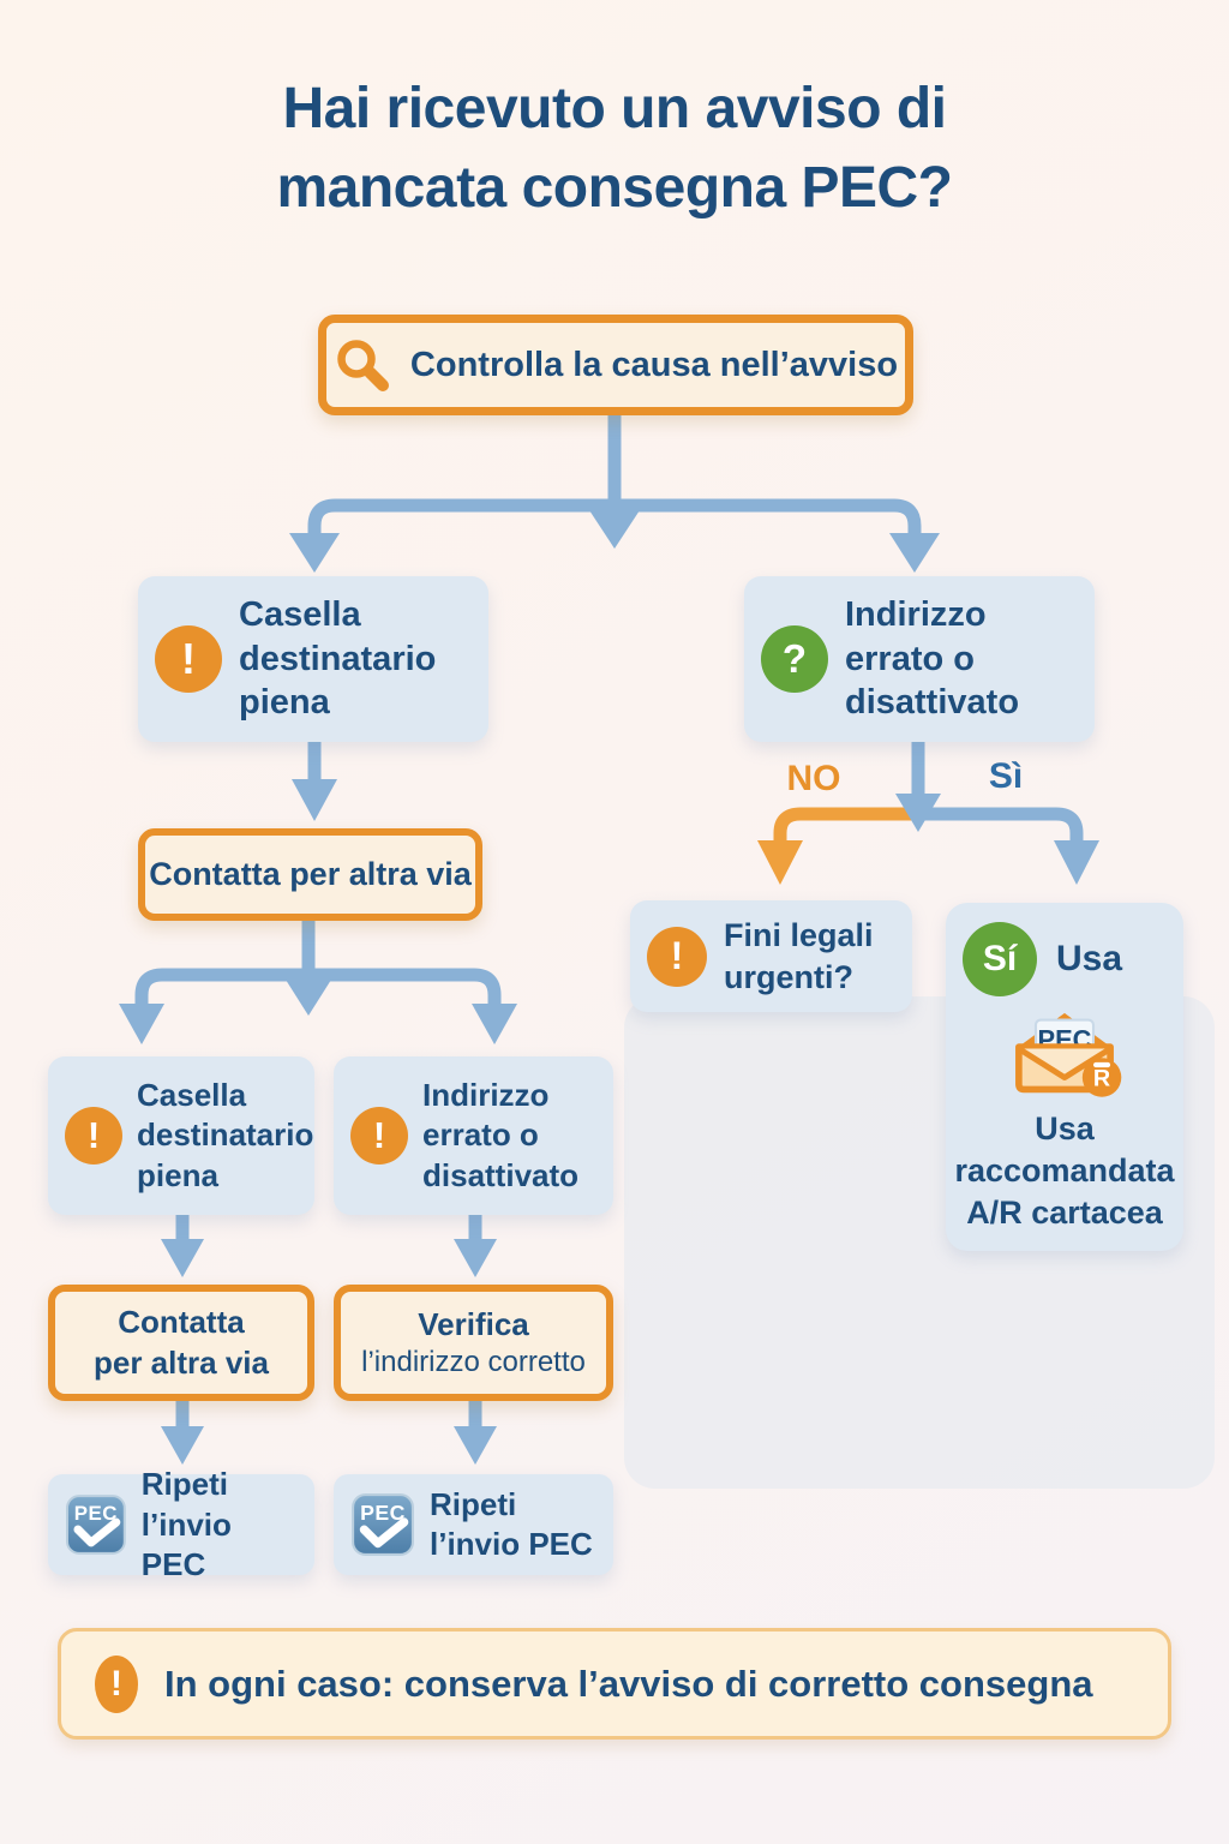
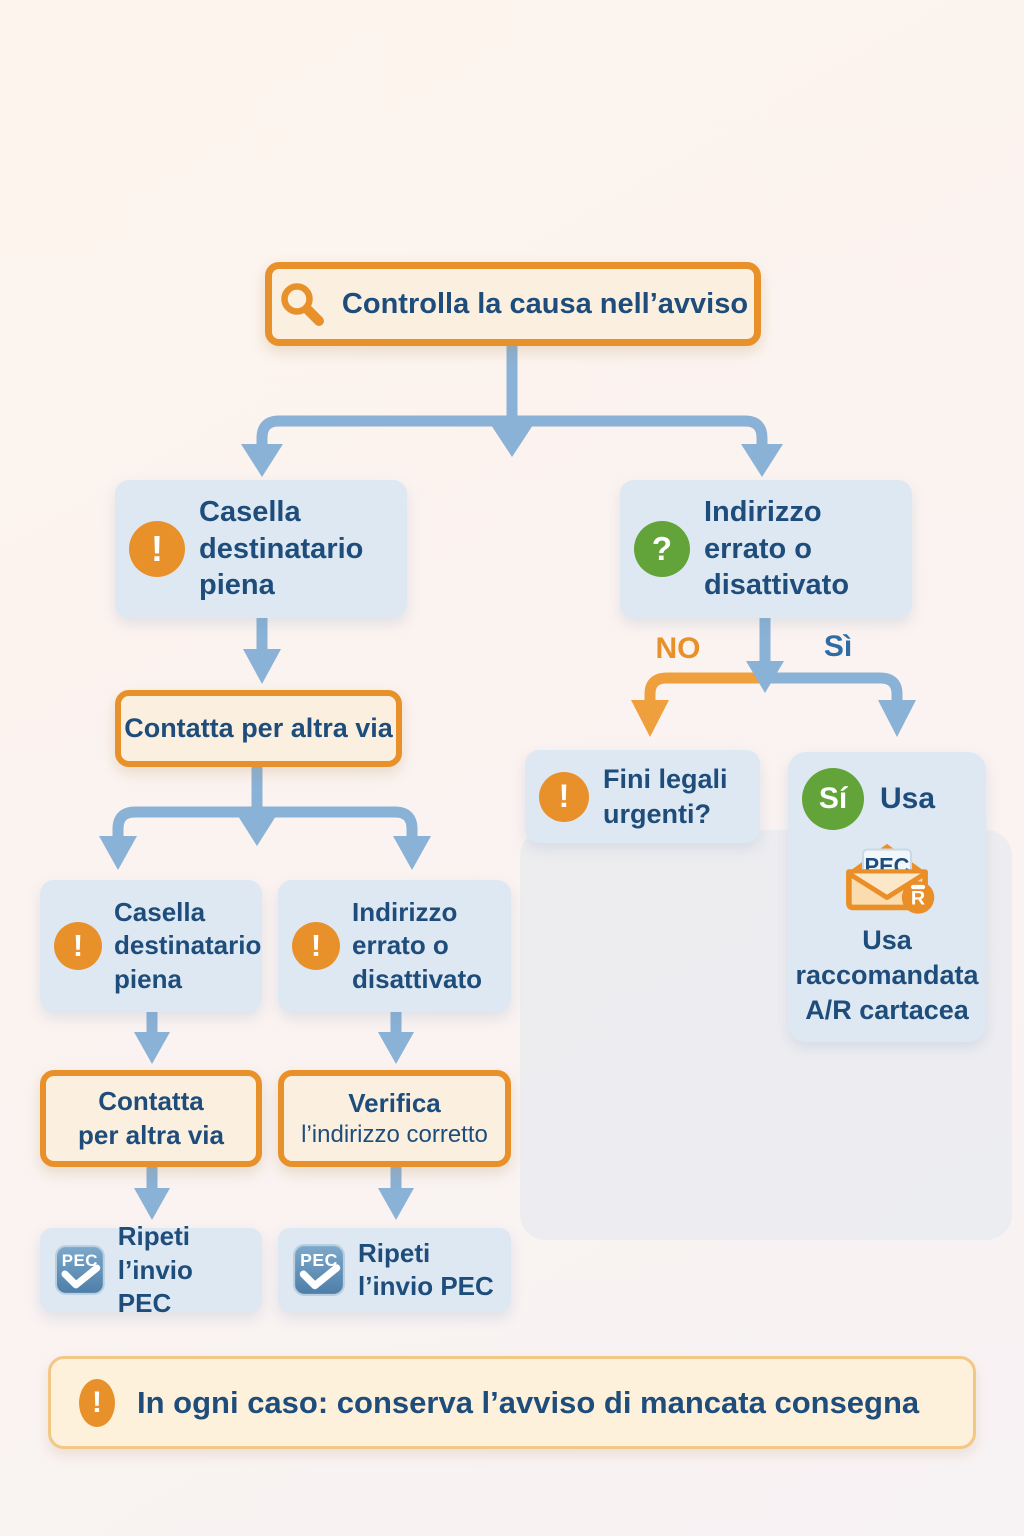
- Hai ricevuto un avviso di
- mancata consegna PEC?
  Controlla la causa nell’avviso
  !
  Casella
  destinatario
  piena
  ?
  Indirizzo
  errato o
  disattivato
  Contatta per altra via
  !
  Casella
  destinatario
  piena
  !
  Indirizzo
  errato o
  disattivato
  Contatta
  per altra via
  Verifica
  l’indirizzo corretto
  PEC
  Ripeti
  l’invio PEC
  PEC
  Ripeti
  l’invio PEC
  NO
  Sì
  !
  Fini legali
  urgenti?
  Sí
  Usa
  PEC
  R
  Usa
  raccomandata
  A/R cartacea
  !
- In ogni caso: conserva l’avviso di corretto consegna
+ In ogni caso: conserva l’avviso di mancata consegna
